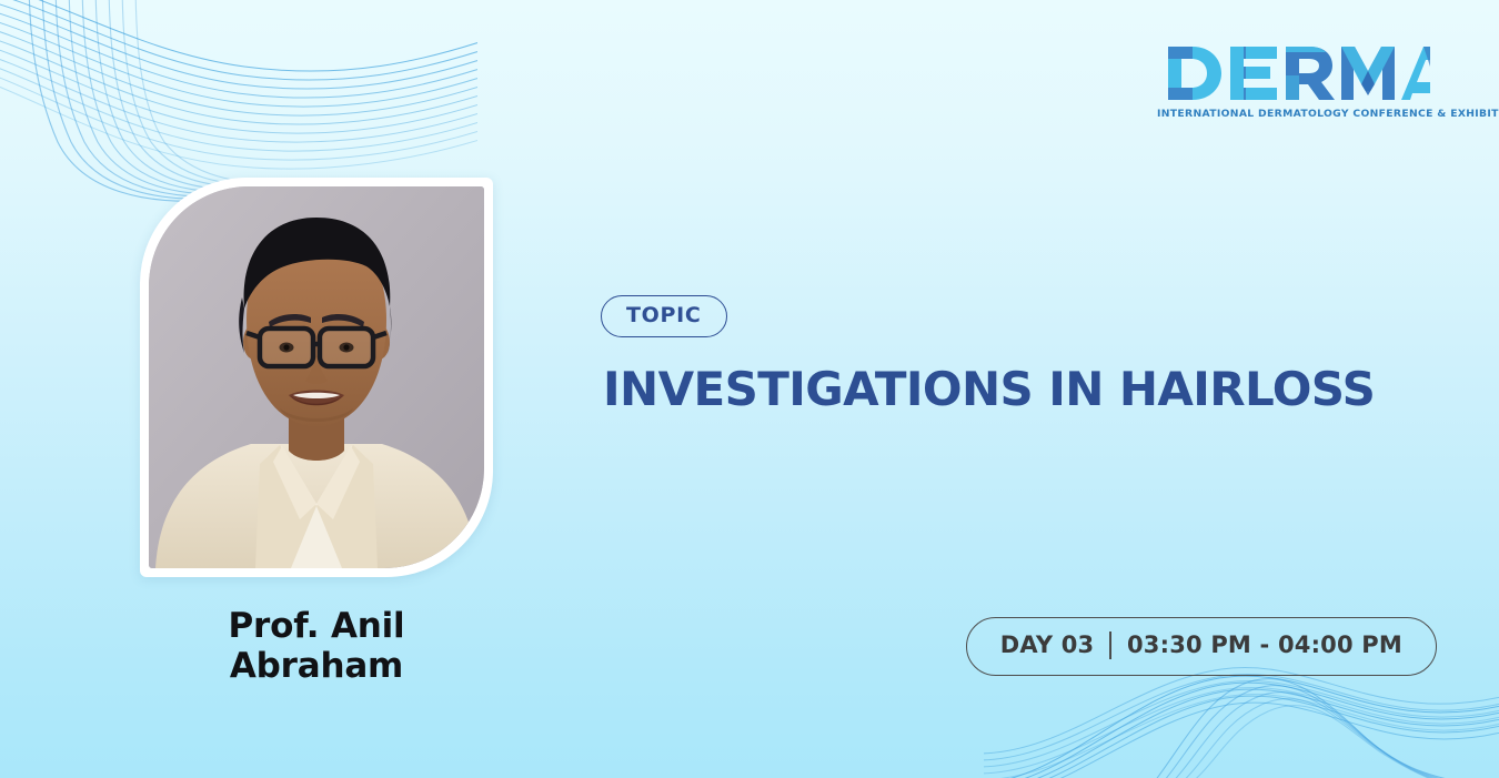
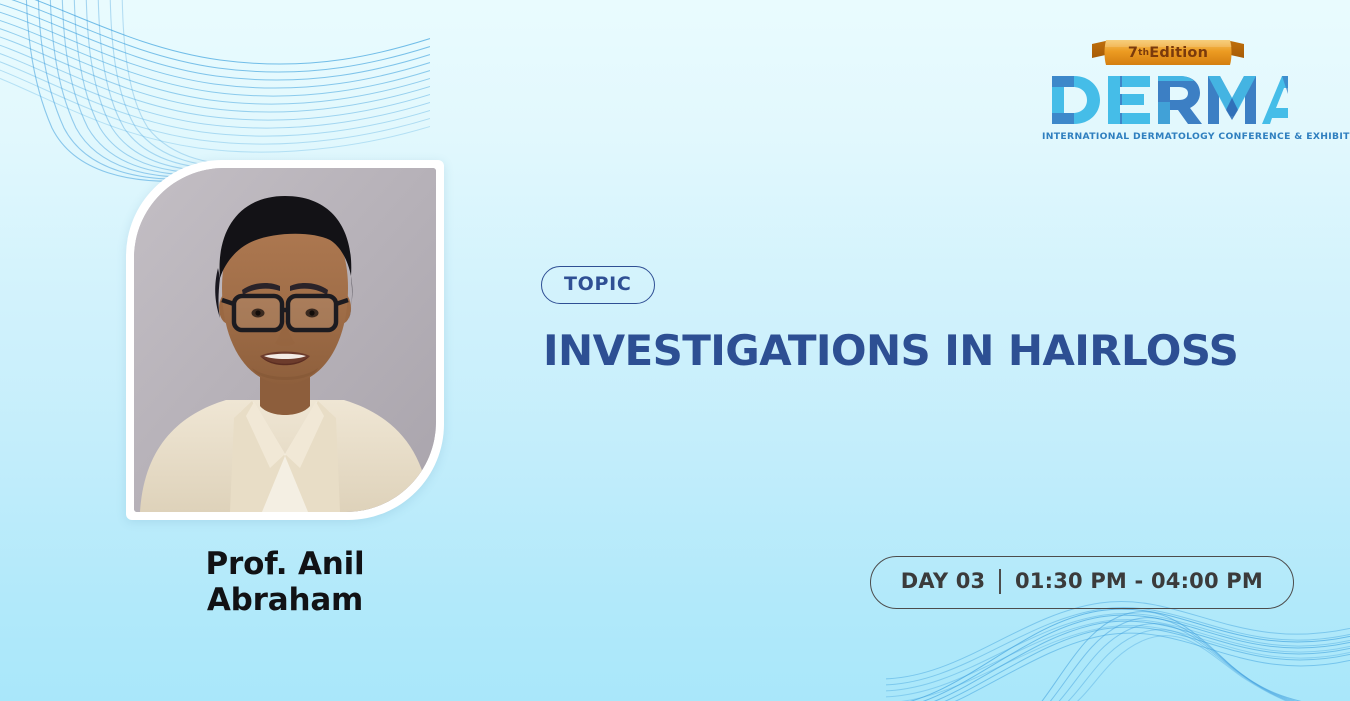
+ 7
+ th
+ Edition
  INTERNATIONAL DERMATOLOGY CONFERENCE & EXHIBIT
  Prof. Anil Abraham
  TOPIC
  INVESTIGATIONS IN HAIRLOSS
  DAY 03
- 03:30 PM - 04:00 PM
+ 01:30 PM - 04:00 PM
